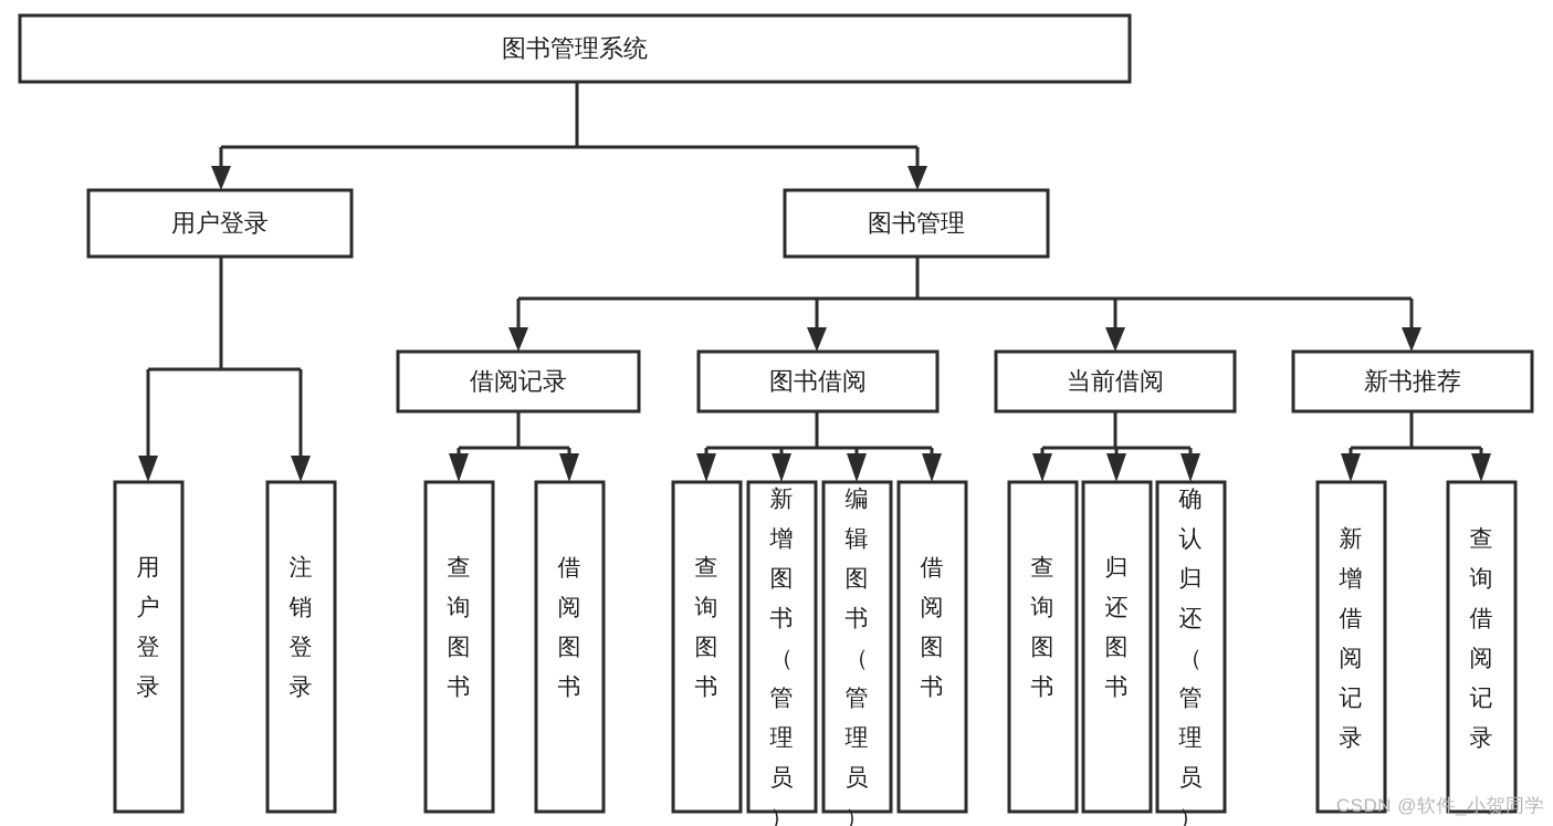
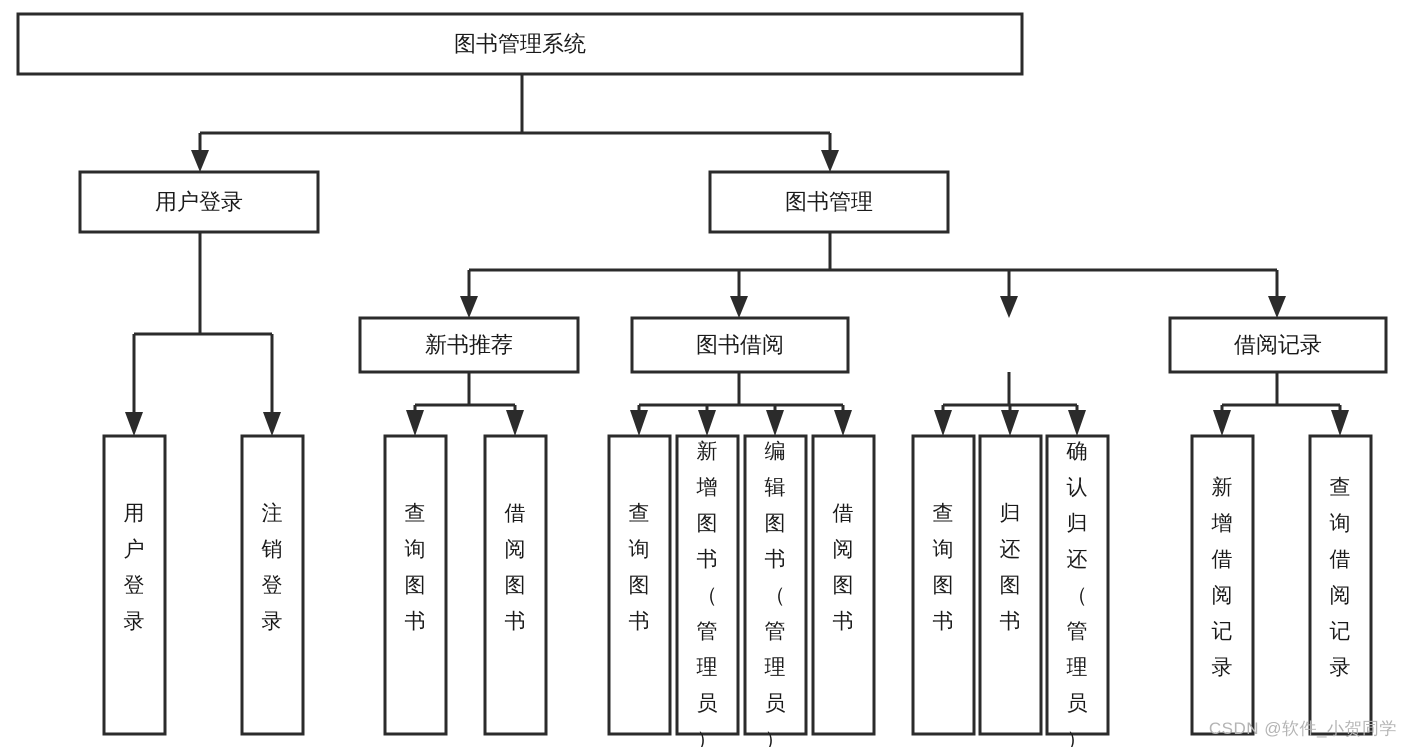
  图书管理系统
  用户登录
  图书管理
- 借阅记录
+ 新书推荐
  图书借阅
- 当前借阅
- 新书推荐
+ 借阅记录
  用户登录
  注销登录
  查询图书
  借阅图书
  查询图书
  新增图书（管理员）
  编辑图书（管理员）
  借阅图书
  查询图书
  归还图书
  确认归还（管理员）
  新增借阅记录
  查询借阅记录
  CSDN @软件_小贺同学
